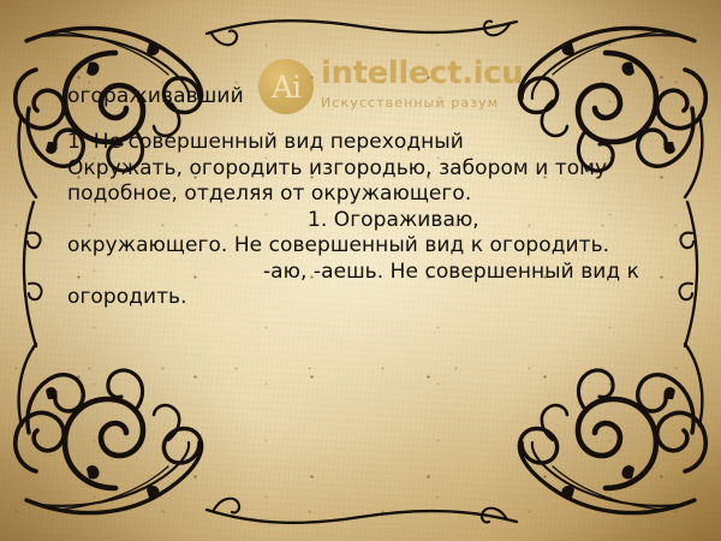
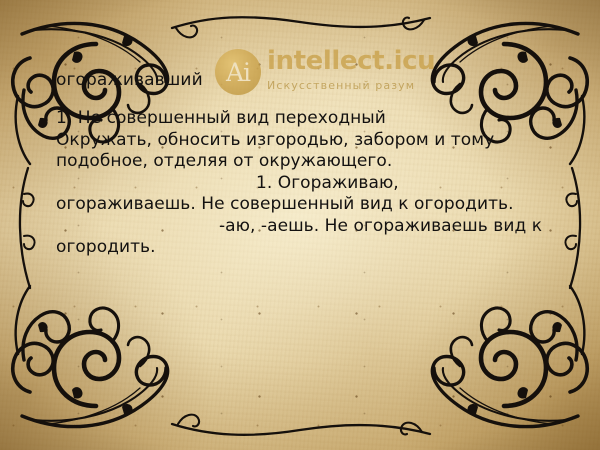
  огораживавший
  1. Не совершенный вид переходный
- Окружать, огородить изгородью, забором и тому
+ Окружать, обносить изгородью, забором и тому
  подобное, отделяя от окружающего.
  1. Огораживаю,
- окружающего. Не совершенный вид к огородить.
+ огораживаешь. Не совершенный вид к огородить.
- -аю, -аешь. Не совершенный вид к
+ -аю, -аешь. Не огораживаешь вид к
  огородить.
  Ai
  intellect.icu
  Искусственный разум
